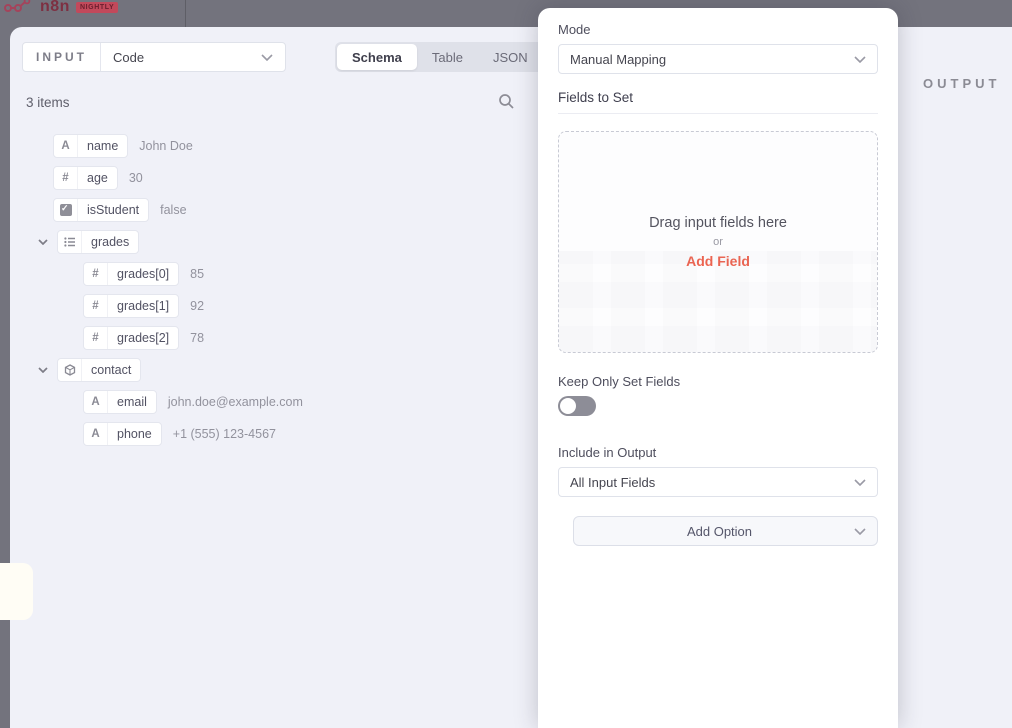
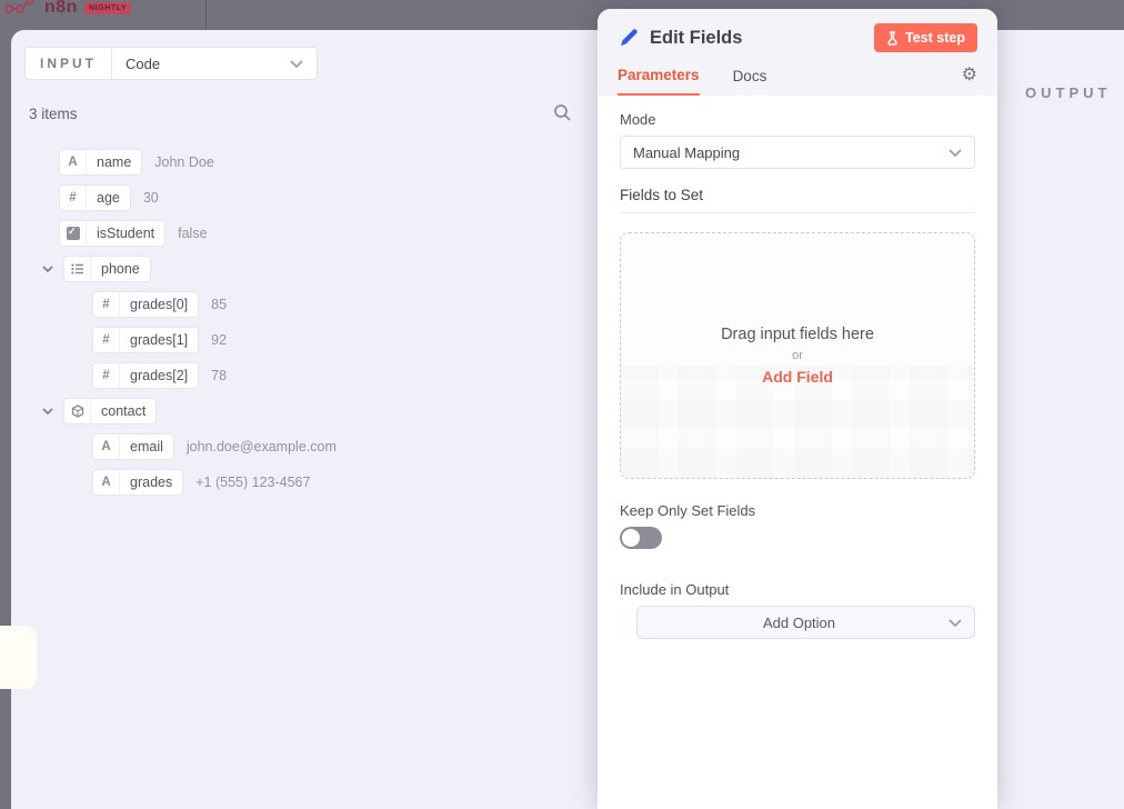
  n8n
  INPUT
  Code
- Schema
- Table
- JSON
  3 items
  A
  name
  John Doe
  #
  age
  30
  isStudent
  false
- grades
+ phone
  #
  grades[0]
  85
  #
  grades[1]
  92
  #
  grades[2]
  78
  contact
  A
  email
  john.doe@example.com
  A
- phone
+ grades
  +1 (555) 123-4567
  OUTPUT
+ Edit Fields
+ Test step
+ Parameters
+ Docs
+ ⚙
  Mode
  Manual Mapping
  Fields to Set
  Drag input fields here
  or
  Add Field
  Keep Only Set Fields
  Include in Output
- All Input Fields
  Add Option
